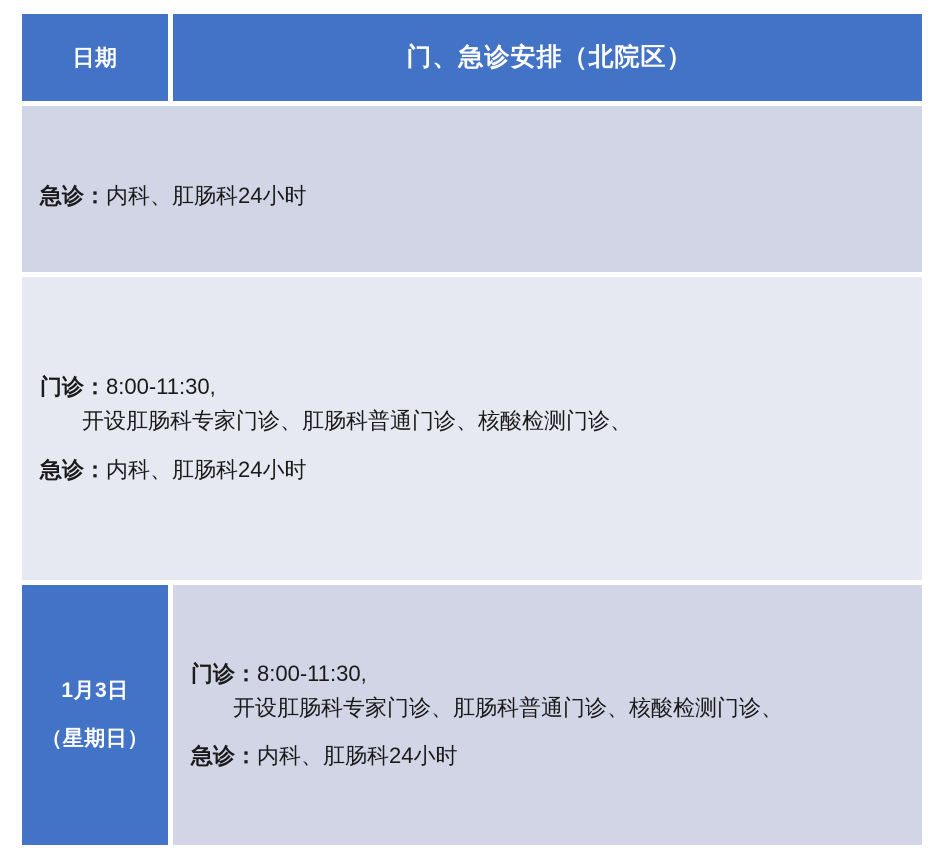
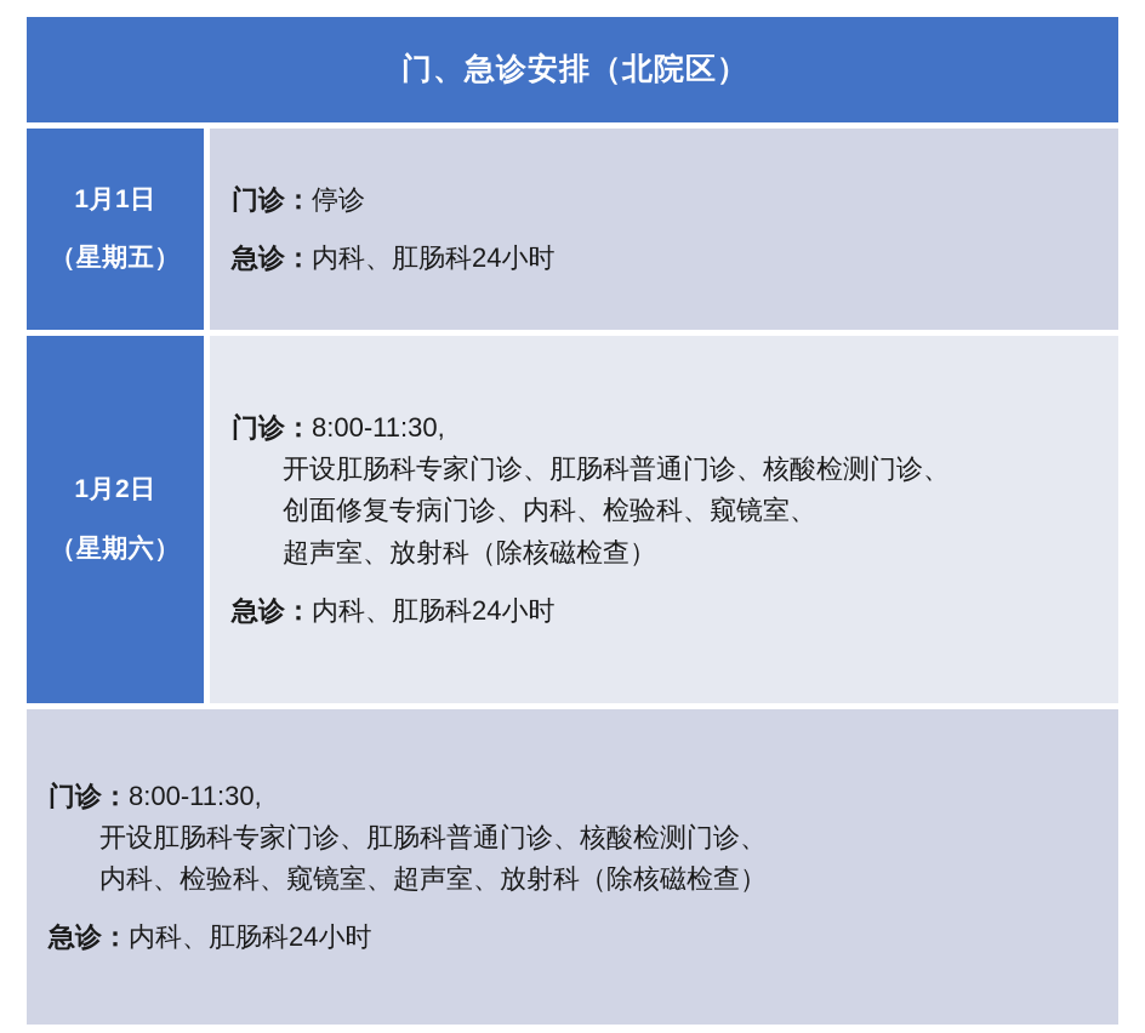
- 日期
  门、急诊安排（北院区）
+ 1月1日
+ （星期五）
+ 门诊：停诊
  急诊：内科、肛肠科24小时
+ 1月2日
+ （星期六）
  门诊：8:00-11:30,
  开设肛肠科专家门诊、肛肠科普通门诊、核酸检测门诊、
+ 创面修复专病门诊、内科、检验科、窥镜室、
+ 超声室、放射科（除核磁检查）
  急诊：内科、肛肠科24小时
- 1月3日
- （星期日）
  门诊：8:00-11:30,
  开设肛肠科专家门诊、肛肠科普通门诊、核酸检测门诊、
+ 内科、检验科、窥镜室、超声室、放射科（除核磁检查）
  急诊：内科、肛肠科24小时
